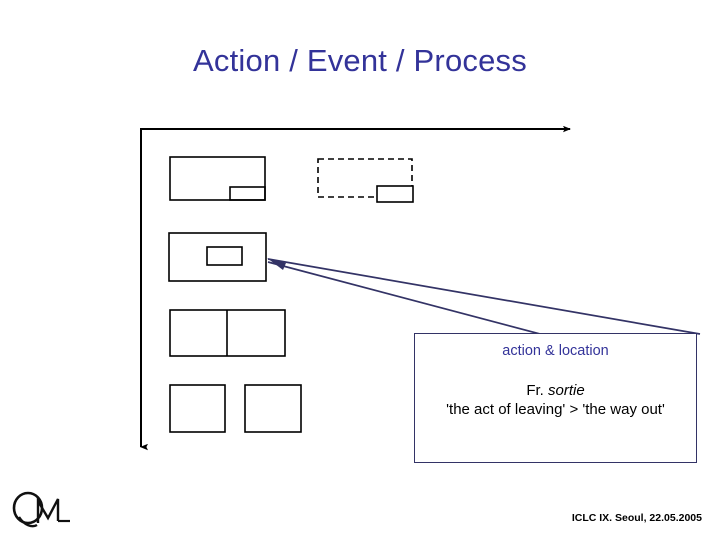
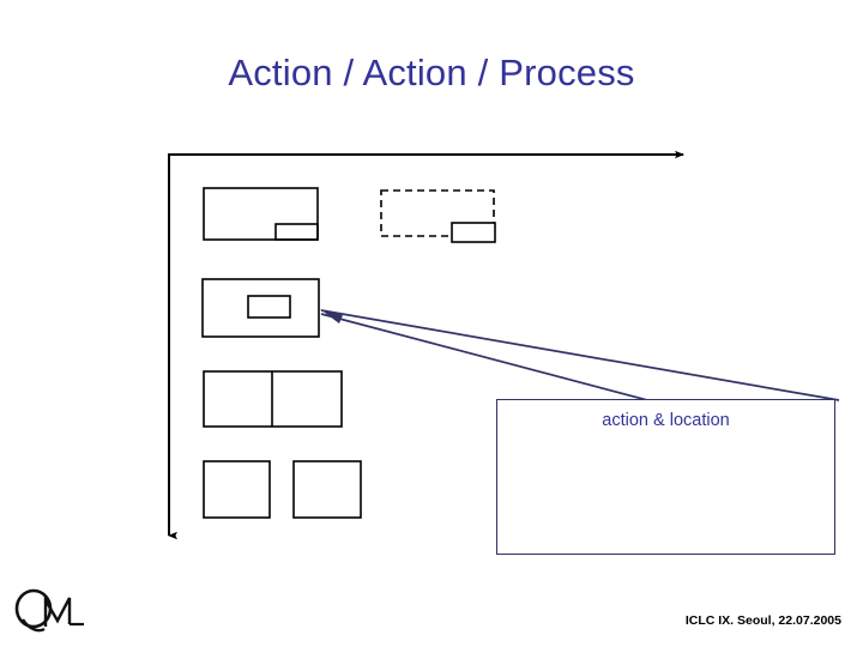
- Action / Event / Process
+ Action / Action / Process
  action & location
- Fr. sortie
- 'the act of leaving' > 'the way out'
- ICLC IX. Seoul, 22.05.2005
+ ICLC IX. Seoul, 22.07.2005
